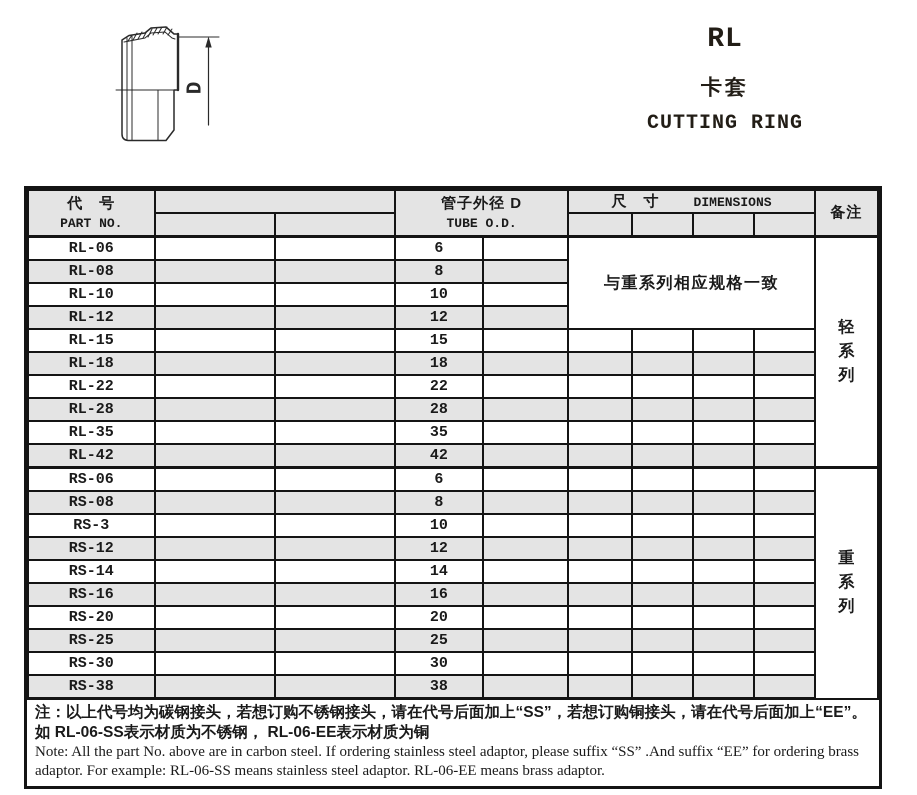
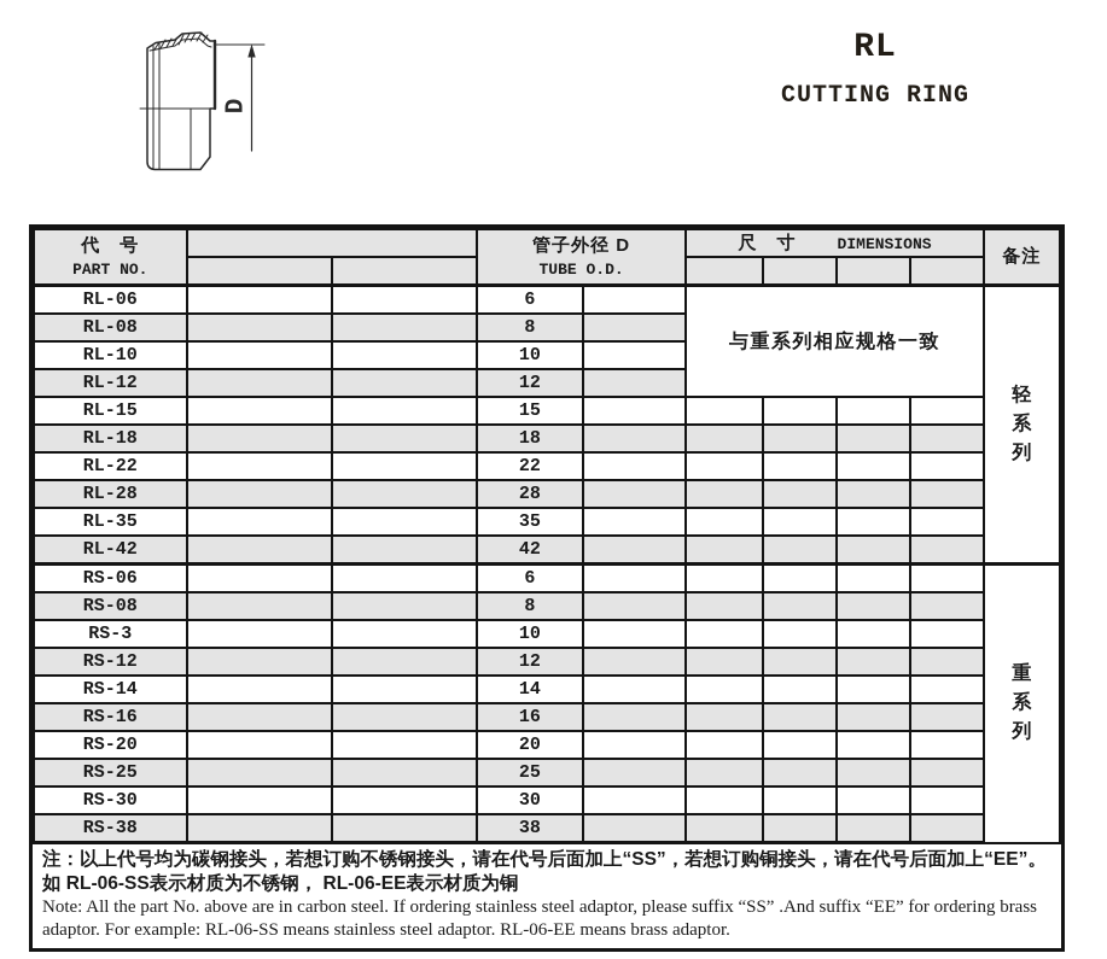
  RL
- 卡套
  CUTTING RING
  代 号 PART NO.		管子外径 D TUBE O.D.	尺 寸 DIMENSIONS	备注
  RL-06			6		与重系列相应规格一致	轻系列
  RL-08			8
  RL-10			10
  RL-12			12
  RL-15			15
  RL-18			18
  RL-22			22
  RL-28			28
  RL-35			35
  RL-42			42
  RS-06			6						重系列
  RS-08			8
  RS-3			10
  RS-12			12
  RS-14			14
  RS-16			16
  RS-20			20
  RS-25			25
  RS-30			30
  RS-38			38
  注：以上代号均为碳钢接头，若想订购不锈钢接头，请在代号后面加上“SS”，若想订购铜接头，请在代号后面加上“EE”。
  如 RL-06-SS表示材质为不锈钢， RL-06-EE表示材质为铜
  Note: All the part No. above are in carbon steel. If ordering stainless steel adaptor, please suffix “SS” .And suffix “EE” for ordering brass
  adaptor. For example: RL-06-SS means stainless steel adaptor. RL-06-EE means brass adaptor.
